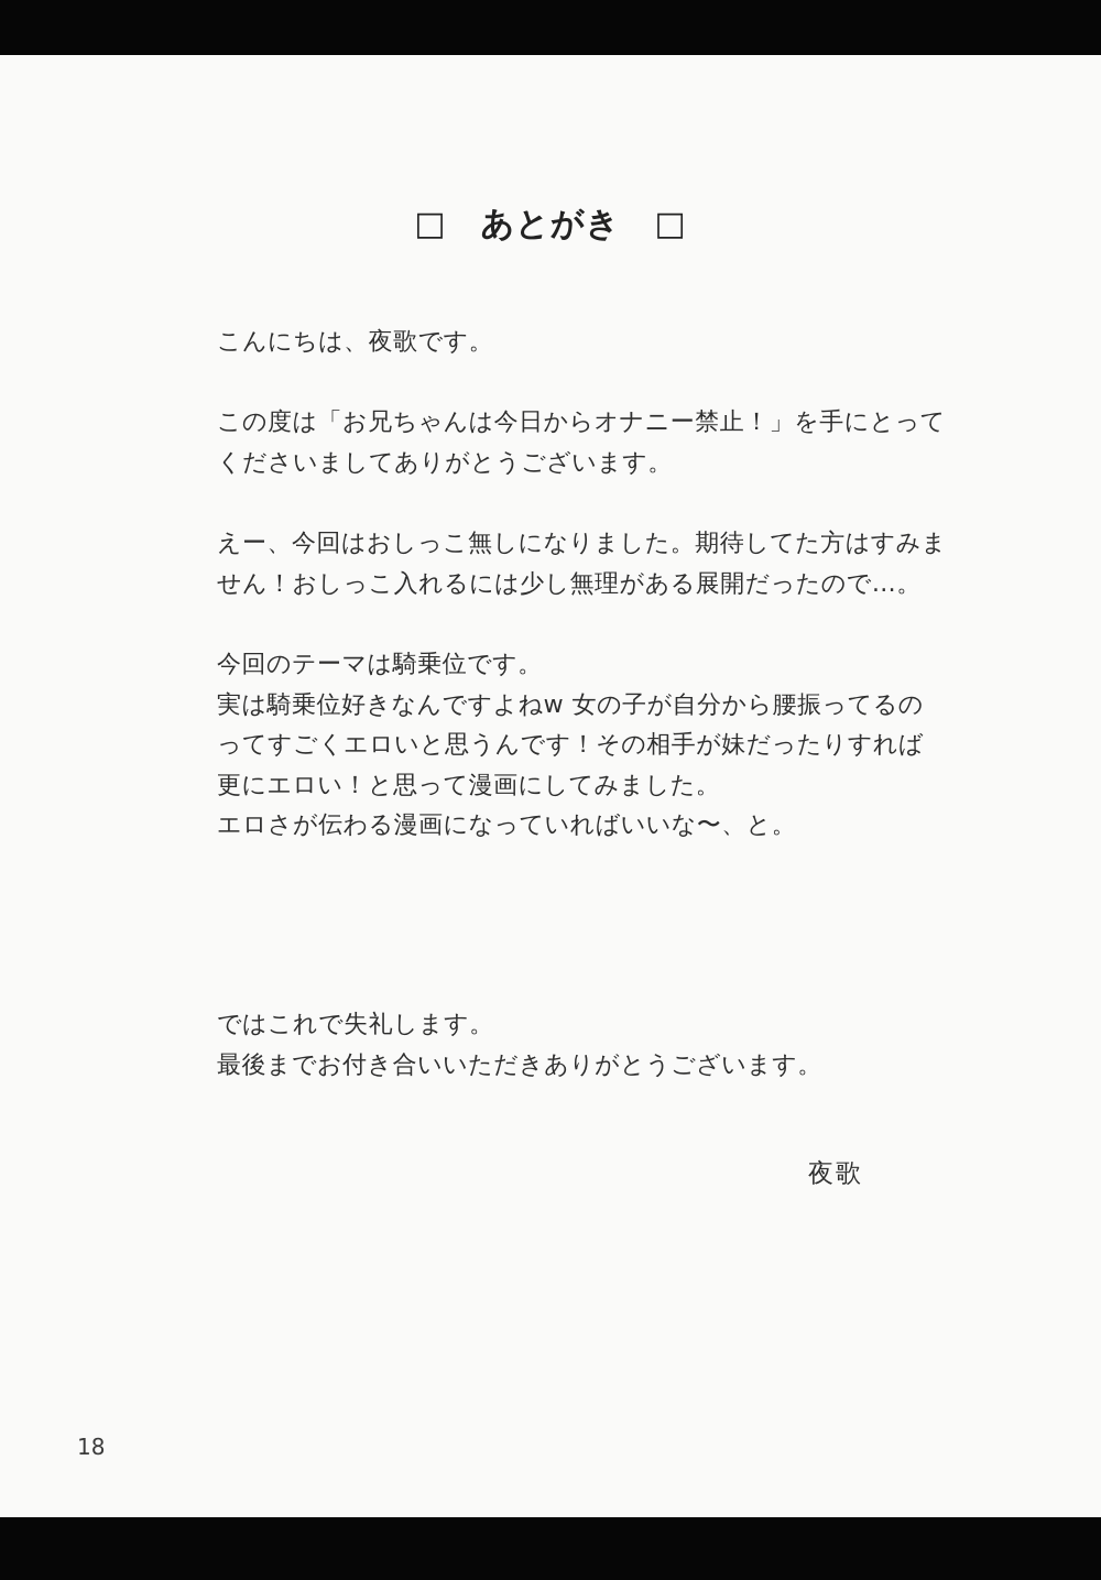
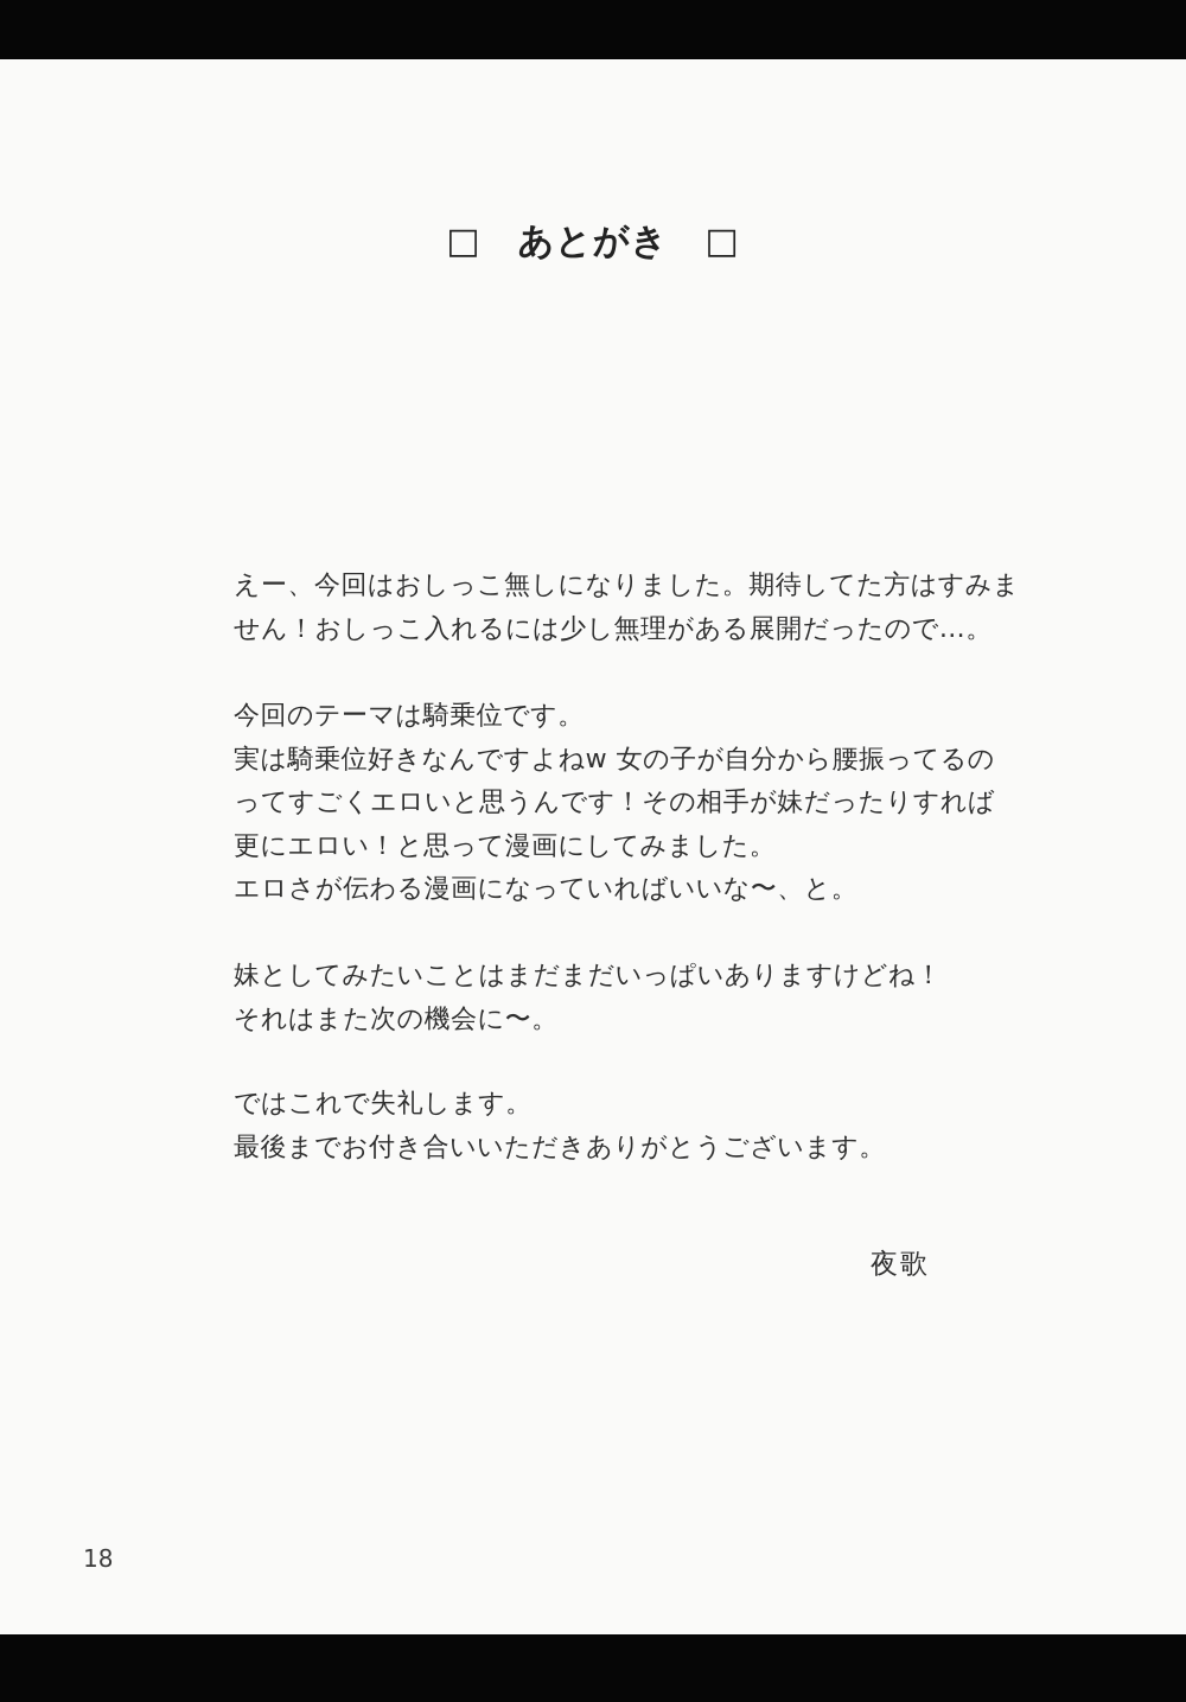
  □ あとがき □
- こんにちは、夜歌です。
- この度は「お兄ちゃんは今日からオナニー禁止！」を手にとって
- くださいましてありがとうございます。
  えー、今回はおしっこ無しになりました。期待してた方はすみま
  せん！おしっこ入れるには少し無理がある展開だったので…。
  今回のテーマは騎乗位です。
  実は騎乗位好きなんですよねw 女の子が自分から腰振ってるの
  ってすごくエロいと思うんです！その相手が妹だったりすれば
  更にエロい！と思って漫画にしてみました。
  エロさが伝わる漫画になっていればいいな〜、と。
+ 妹としてみたいことはまだまだいっぱいありますけどね！
+ それはまた次の機会に〜。
  ではこれで失礼します。
  最後までお付き合いいただきありがとうございます。
  夜歌
  18
